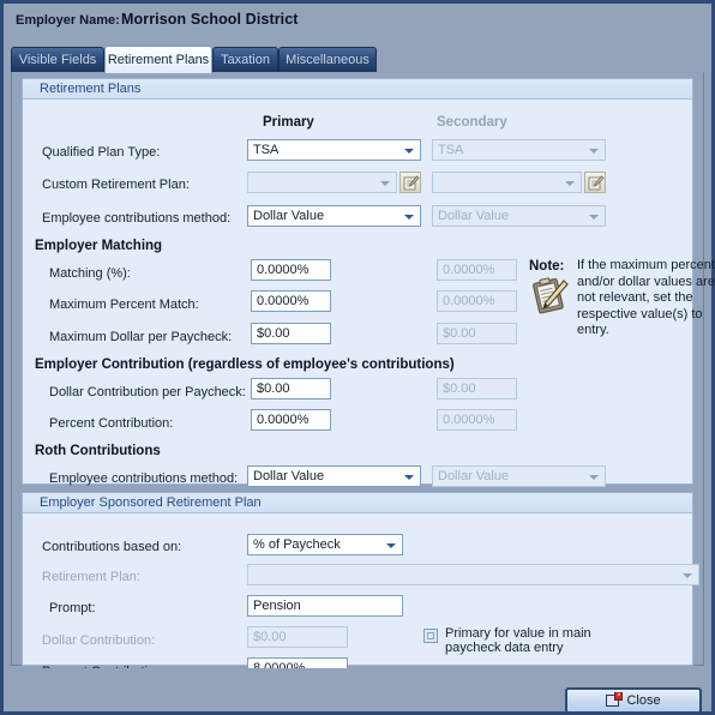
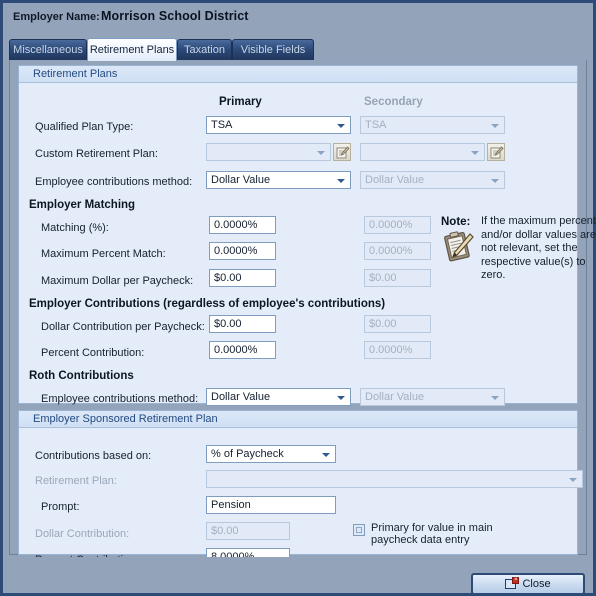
  Employer Name:
  Morrison School District
- Visible Fields
+ Miscellaneous
  Retirement Plans
  Taxation
- Miscellaneous
+ Visible Fields
  Retirement Plans
  Primary
  Secondary
  Qualified Plan Type:
  TSA
  TSA
  Custom Retirement Plan:
  Employee contributions method:
  Dollar Value
  Dollar Value
  Employer Matching
  Matching (%):
  0.0000%
  0.0000%
  Maximum Percent Match:
  0.0000%
  0.0000%
  Maximum Dollar per Paycheck:
  $0.00
  $0.00
  Note:
- If the maximum percent and/or dollar values are not relevant, set the respective value(s) to entry.
+ If the maximum percent and/or dollar values are not relevant, set the respective value(s) to zero.
- Employer Contribution (regardless of employee's contributions)
+ Employer Contributions (regardless of employee's contributions)
  Dollar Contribution per Paycheck:
  $0.00
  $0.00
  Percent Contribution:
  0.0000%
  0.0000%
  Roth Contributions
  Employee contributions method:
  Dollar Value
  Dollar Value
  Employer Sponsored Retirement Plan
  Contributions based on:
  % of Paycheck
  Retirement Plan:
  Prompt:
  Pension
  Dollar Contribution:
  $0.00
  Primary for value in main
  paycheck data entry
  Close
